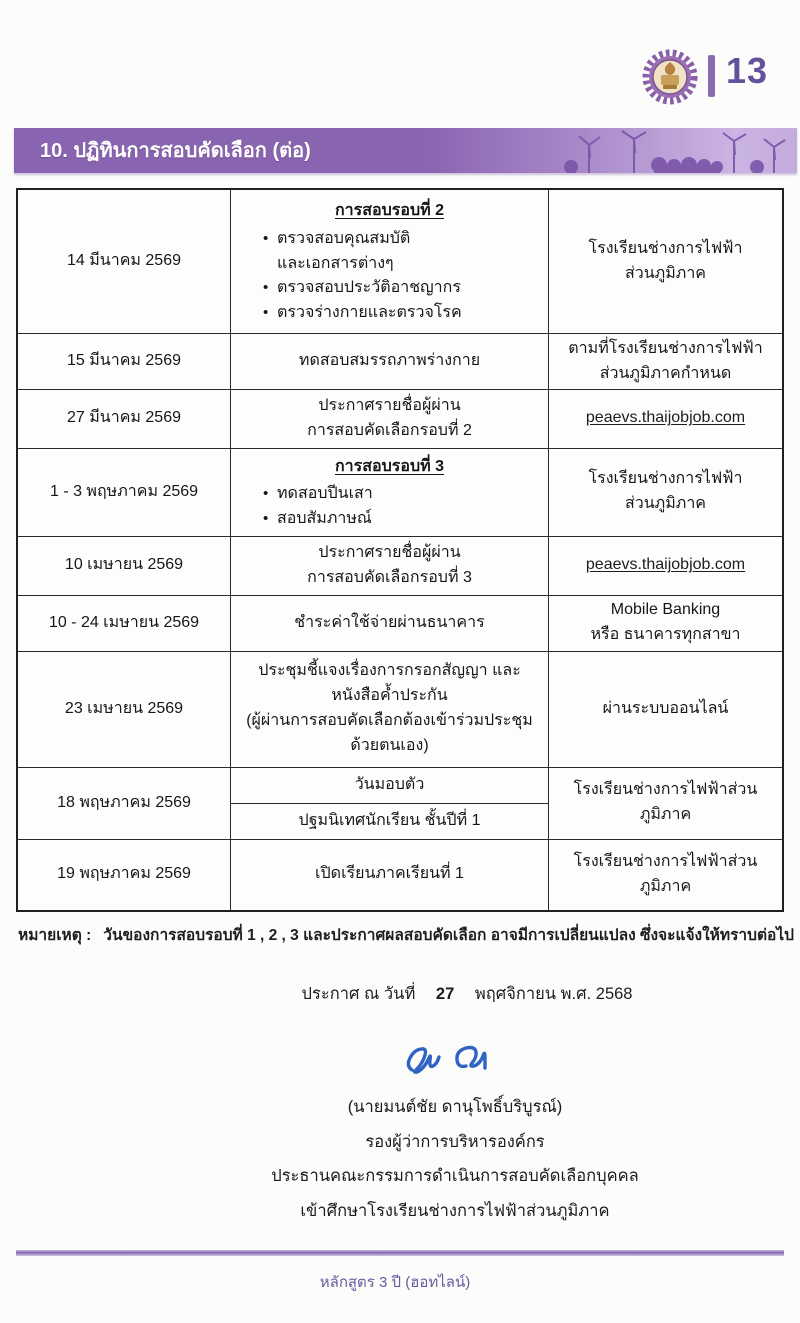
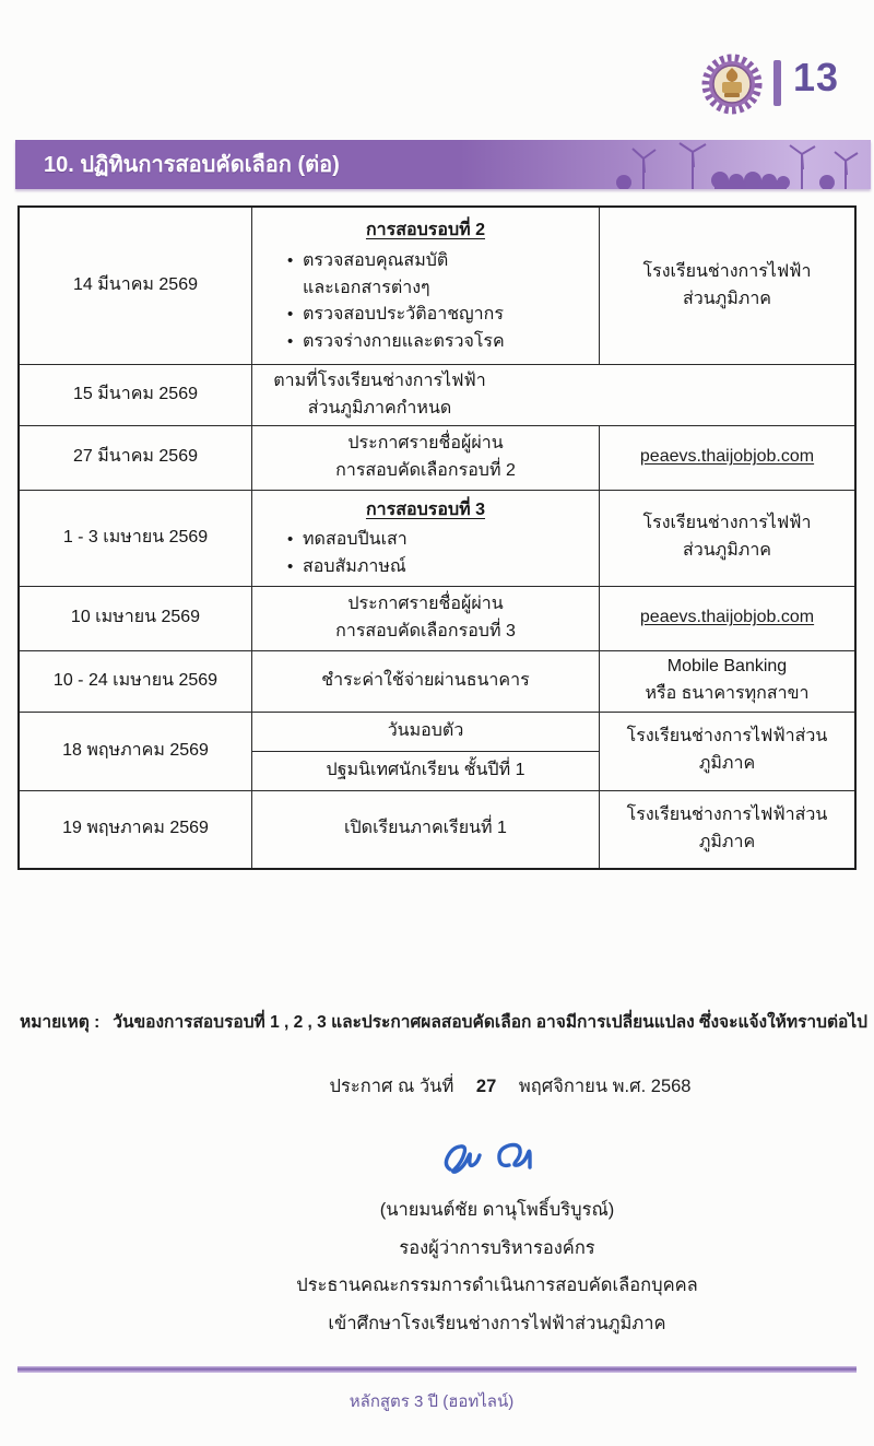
  13
  10. ปฏิทินการสอบคัดเลือก (ต่อ)
  14 มีนาคม 2569
  การสอบรอบที่ 2
  •
  ตรวจสอบคุณสมบัติ
  และเอกสารต่างๆ
  •
  ตรวจสอบประวัติอาชญากร
  •
  ตรวจร่างกายและตรวจโรค
  โรงเรียนช่างการไฟฟ้า
  ส่วนภูมิภาค
  15 มีนาคม 2569
- ทดสอบสมรรถภาพร่างกาย
  ตามที่โรงเรียนช่างการไฟฟ้า
  ส่วนภูมิภาคกำหนด
  27 มีนาคม 2569
  ประกาศรายชื่อผู้ผ่าน
  การสอบคัดเลือกรอบที่ 2
  peaevs.thaijobjob.com
- 1 - 3 พฤษภาคม 2569
+ 1 - 3 เมษายน 2569
  การสอบรอบที่ 3
  •
  ทดสอบปีนเสา
  •
  สอบสัมภาษณ์
  โรงเรียนช่างการไฟฟ้า
  ส่วนภูมิภาค
  10 เมษายน 2569
  ประกาศรายชื่อผู้ผ่าน
  การสอบคัดเลือกรอบที่ 3
  peaevs.thaijobjob.com
  10 - 24 เมษายน 2569
  ชำระค่าใช้จ่ายผ่านธนาคาร
  Mobile Banking
  หรือ ธนาคารทุกสาขา
- 23 เมษายน 2569
- ประชุมชี้แจงเรื่องการกรอกสัญญา และ
- หนังสือค้ำประกัน
- (ผู้ผ่านการสอบคัดเลือกต้องเข้าร่วมประชุม
- ด้วยตนเอง)
- ผ่านระบบออนไลน์
  18 พฤษภาคม 2569
  วันมอบตัว
  ปฐมนิเทศนักเรียน ชั้นปีที่ 1
  โรงเรียนช่างการไฟฟ้าส่วนภูมิภาค
  19 พฤษภาคม 2569
  เปิดเรียนภาคเรียนที่ 1
  โรงเรียนช่างการไฟฟ้าส่วนภูมิภาค
  หมายเหตุ : วันของการสอบรอบที่ 1 , 2 , 3 และประกาศผลสอบคัดเลือก อาจมีการเปลี่ยนแปลง ซึ่งจะแจ้งให้ทราบต่อไป
  ประกาศ ณ วันที่ 27 พฤศจิกายน พ.ศ. 2568
  (นายมนต์ชัย ดานุโพธิ์บริบูรณ์)
  รองผู้ว่าการบริหารองค์กร
  ประธานคณะกรรมการดำเนินการสอบคัดเลือกบุคคล
  เข้าศึกษาโรงเรียนช่างการไฟฟ้าส่วนภูมิภาค
  หลักสูตร 3 ปี (ฮอทไลน์)
